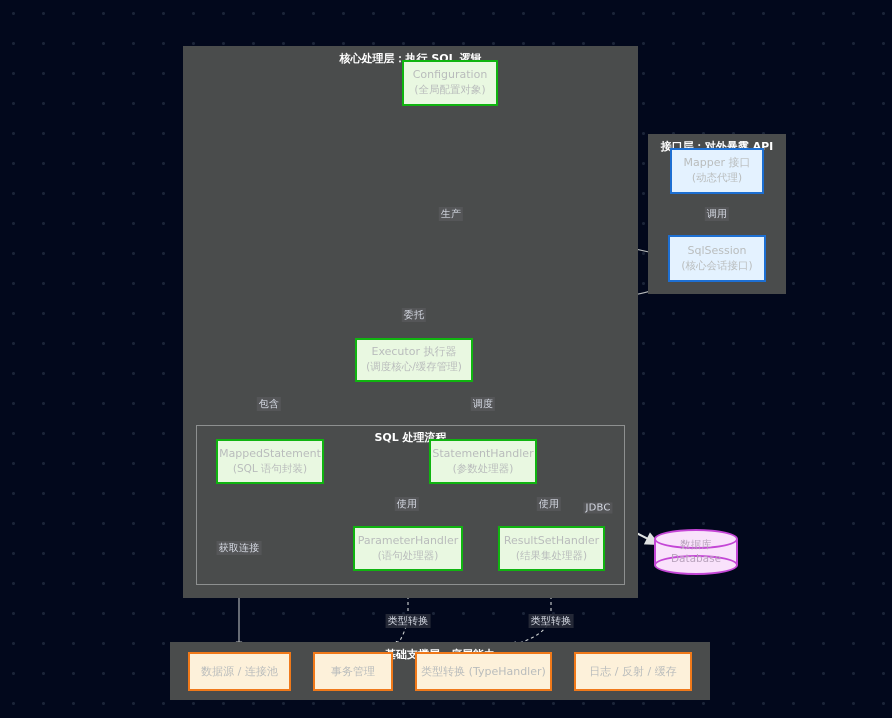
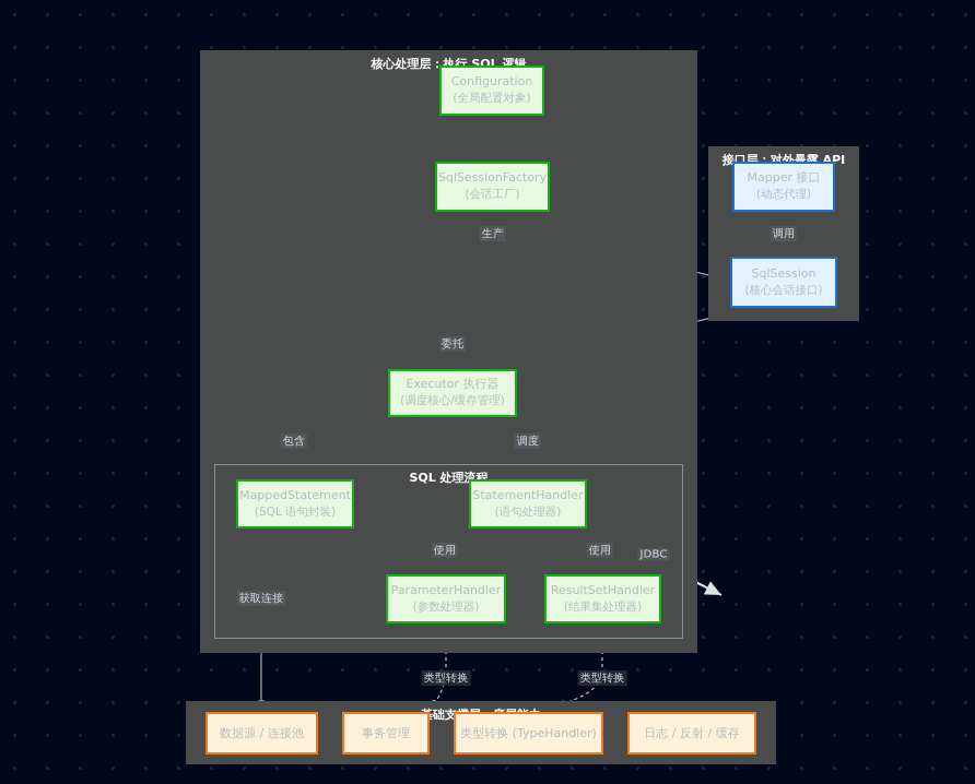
  核心处理层：执行 SQL 逻辑
  接口层：对外暴露 API
  SQL 处理流程
  Configuration
  (全局配置对象)
+ SqlSessionFactory
+ (会话工厂)
  Mapper 接口
  (动态代理)
  SqlSession
  (核心会话接口)
  Executor 执行器
  (调度核心/缓存管理)
  MappedStatement
  (SQL 语句封装)
  StatementHandler
- (参数处理器)
+ (语句处理器)
  ParameterHandler
- (语句处理器)
+ (参数处理器)
  ResultSetHandler
  (结果集处理器)
  数据源 / 连接池
  事务管理
  类型转换 (TypeHandler)
  日志 / 反射 / 缓存
- 数据库 Database
  生产
  调用
  委托
  包含
  调度
  使用
  使用
  JDBC
  获取连接
  类型转换
  类型转换
